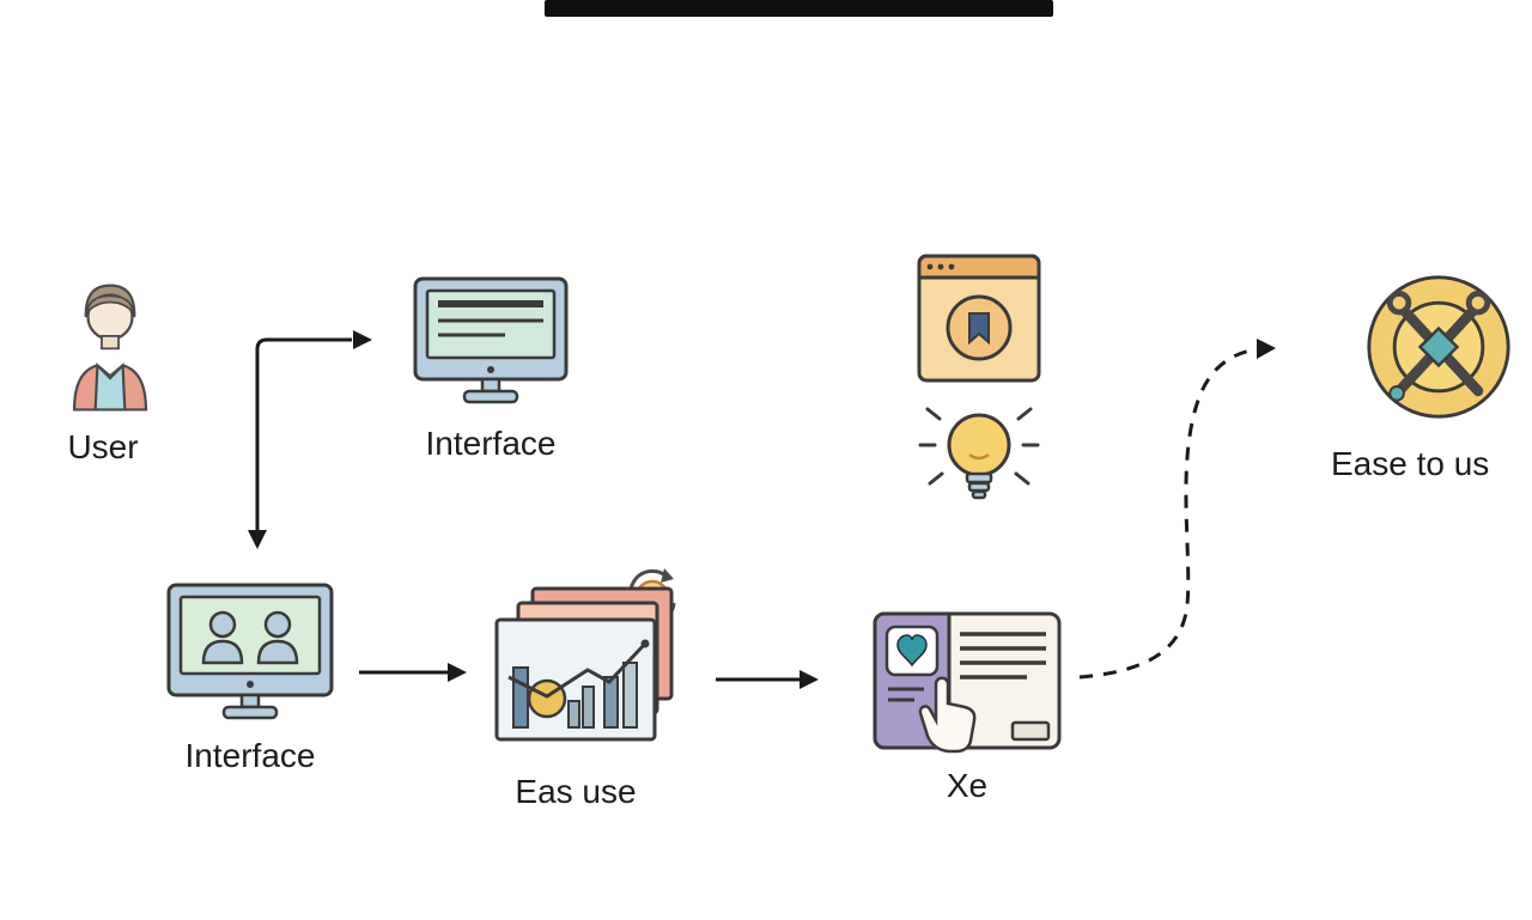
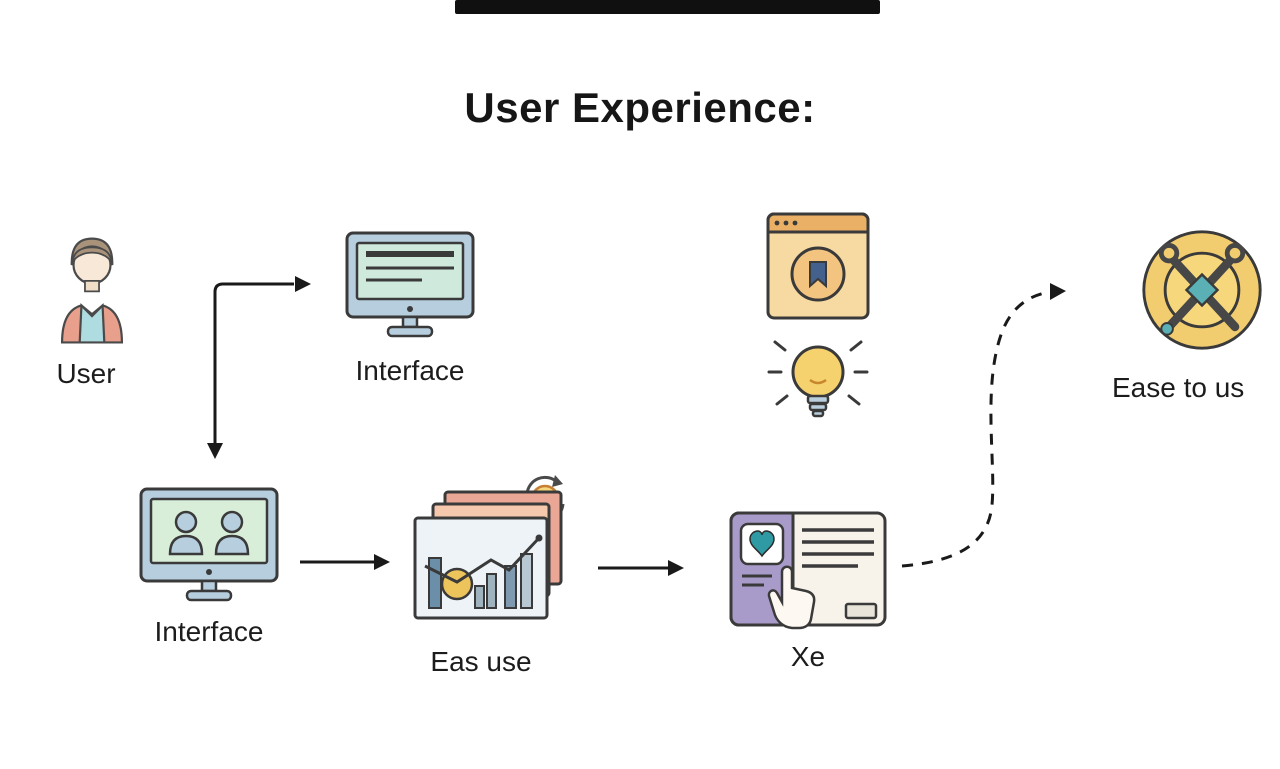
+ User Experience:
  User
  Interface
  Interface
  Eas use
  Xe
  Ease to us
